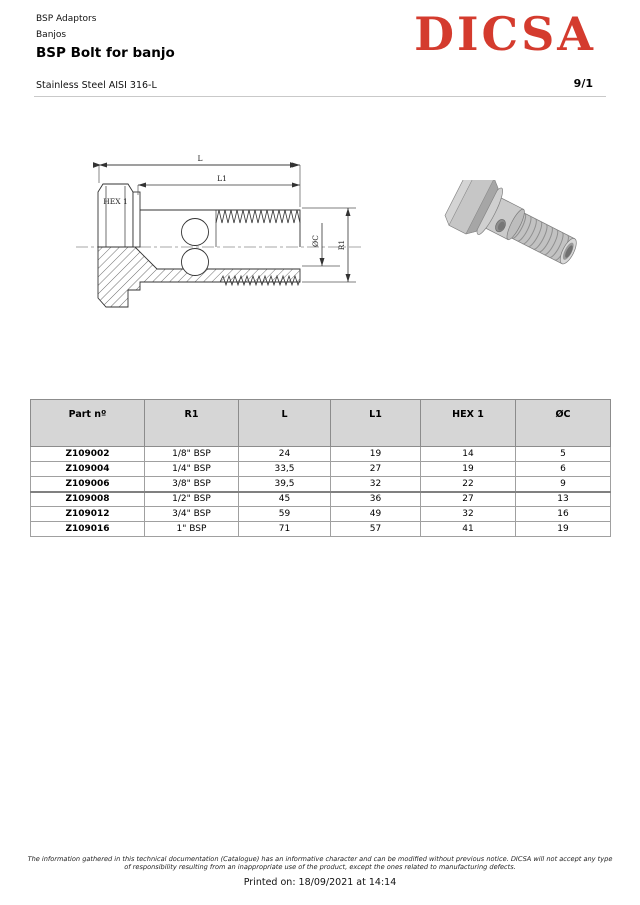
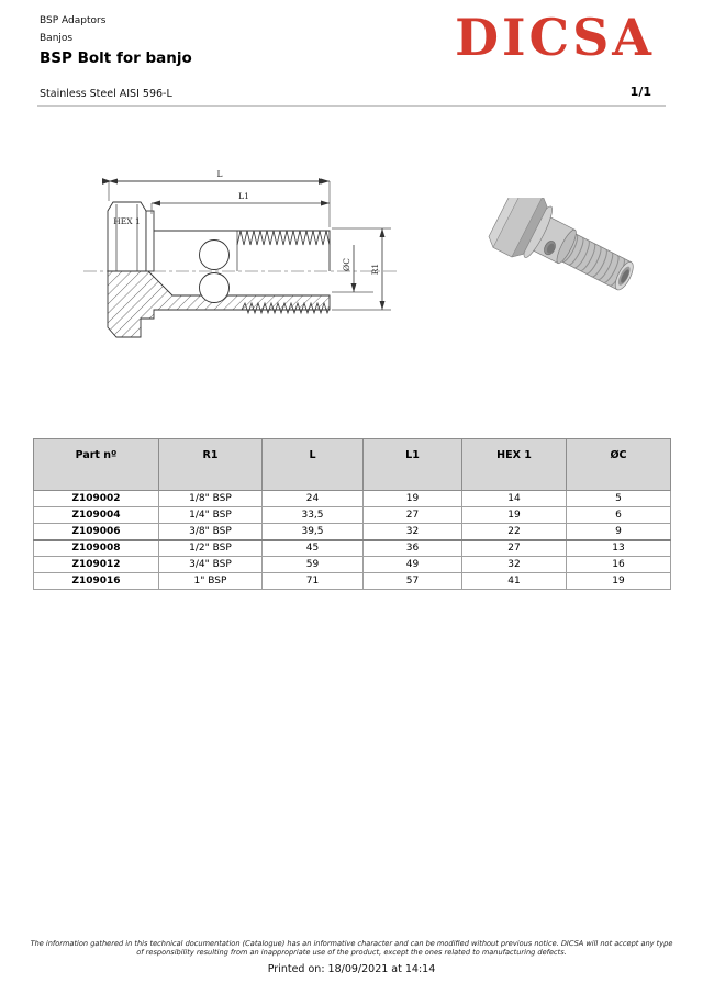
  BSP Adaptors
  Banjos
  BSP Bolt for banjo
  DICSA
- Stainless Steel AISI 316-L
+ Stainless Steel AISI 596-L
- 9/1
+ 1/1
  HEX 1
  L
  L1
  Part nº	R1	L	L1	HEX 1	ØC
  Z109002	1/8" BSP	24	19	14	5
  Z109004	1/4" BSP	33,5	27	19	6
  Z109006	3/8" BSP	39,5	32	22	9
  Z109008	1/2" BSP	45	36	27	13
  Z109012	3/4" BSP	59	49	32	16
  Z109016	1" BSP	71	57	41	19
  The information gathered in this technical documentation (Catalogue) has an informative character and can be modified without previous notice. DICSA will not accept any type
  of responsibility resulting from an inappropriate use of the product, except the ones related to manufacturing defects.
  Printed on: 18/09/2021 at 14:14
